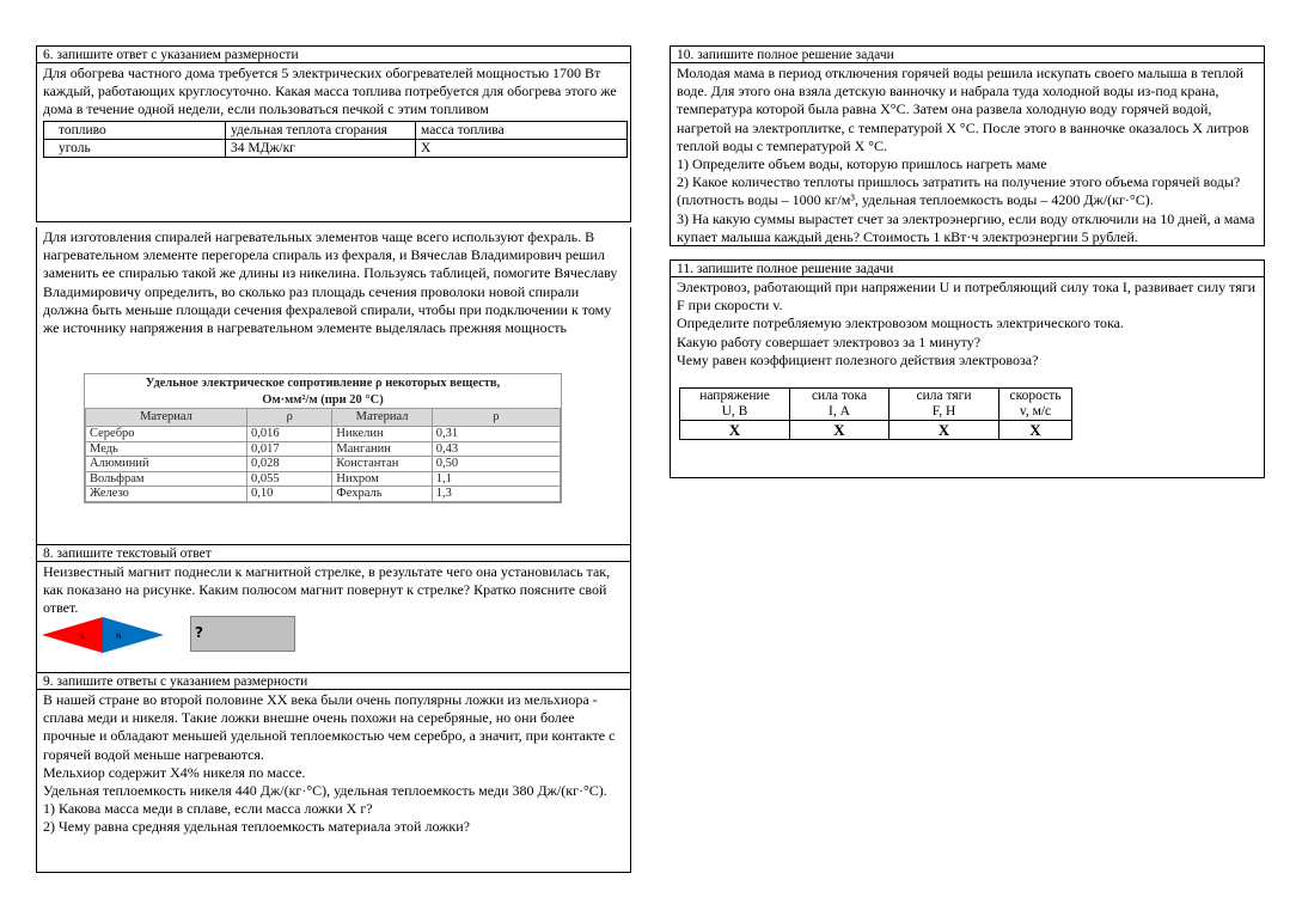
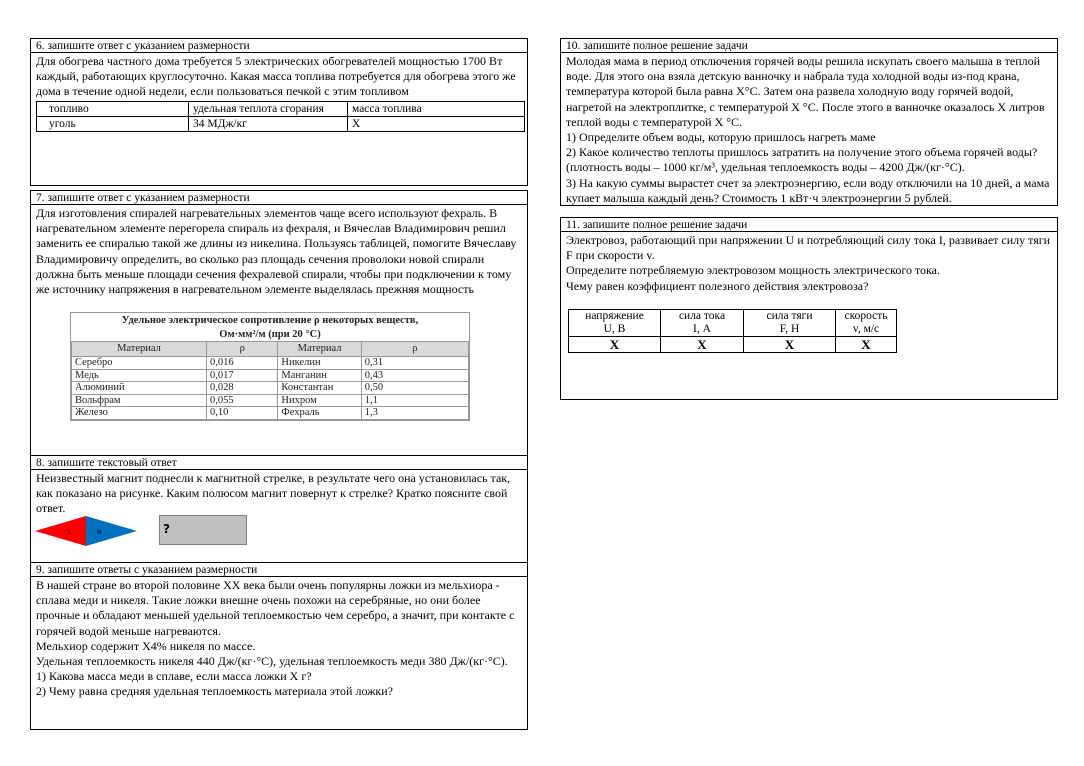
  6. запишите ответ с указанием размерности
  Для обогрева частного дома требуется 5 электрических обогревателей мощностью 1700 Вт каждый, работающих круглосуточно. Какая масса топлива потребуется для обогрева этого же дома в течение одной недели, если пользоваться печкой с этим топливом
  топливо	удельная теплота сгорания	масса топлива
  уголь	34 МДж/кг	X
+ 7. запишите ответ с указанием размерности
  Для изготовления спиралей нагревательных элементов чаще всего используют фехраль. В нагревательном элементе перегорела спираль из фехраля, и Вячеслав Владимирович решил заменить ее спиралью такой же длины из никелина. Пользуясь таблицей, помогите Вячеславу Владимировичу определить, во сколько раз площадь сечения проволоки новой спирали должна быть меньше площади сечения фехралевой спирали, чтобы при подключении к тому же источнику напряжения в нагревательном элементе выделялась прежняя мощность
  Удельное электрическое сопротивление ρ некоторых веществ,
  Ом·мм²/м (при 20 °C)
  Материал	ρ	Материал	ρ
  Серебро	0,016	Никелин	0,31
  Медь	0,017	Манганин	0,43
  Алюминий	0,028	Константан	0,50
  Вольфрам	0,055	Нихром	1,1
  Железо	0,10	Фехраль	1,3
  8. запишите текстовый ответ
  Неизвестный магнит поднесли к магнитной стрелке, в результате чего она установилась так, как показано на рисунке. Каким полюсом магнит повернут к стрелке? Кратко поясните свой ответ.
  ?
  9. запишите ответы с указанием размерности
  В нашей стране во второй половине XX века были очень популярны ложки из мельхиора - сплава меди и никеля. Такие ложки внешне очень похожи на серебряные, но они более прочные и обладают меньшей удельной теплоемкостью чем серебро, а значит, при контакте с горячей водой меньше нагреваются.
  Мельхиор содержит X4% никеля по массе.
  Удельная теплоемкость никеля 440 Дж/(кг·°С), удельная теплоемкость меди 380 Дж/(кг·°С).
  1) Какова масса меди в сплаве, если масса ложки X г?
  2) Чему равна средняя удельная теплоемкость материала этой ложки?
  10. запишите полное решение задачи
  Молодая мама в период отключения горячей воды решила искупать своего малыша в теплой воде. Для этого она взяла детскую ванночку и набрала туда холодной воды из-под крана, температура которой была равна X°C. Затем она развела холодную воду горячей водой, нагретой на электроплитке, с температурой X °C. После этого в ванночке оказалось X литров теплой воды с температурой X °C.
  1) Определите объем воды, которую пришлось нагреть маме
  2) Какое количество теплоты пришлось затратить на получение этого объема горячей воды? (плотность воды – 1000 кг/м³, удельная теплоемкость воды – 4200 Дж/(кг·°С).
  3) На какую суммы вырастет счет за электроэнергию, если воду отключили на 10 дней, а мама купает малыша каждый день? Стоимость 1 кВт·ч электроэнергии 5 рублей.
  11. запишите полное решение задачи
  Электровоз, работающий при напряжении U и потребляющий силу тока I, развивает силу тяги F при скорости v.
  Определите потребляемую электровозом мощность электрического тока.
- Какую работу совершает электровоз за 1 минуту?
  Чему равен коэффициент полезного действия электровоза?
  напряжениеU, В	сила токаI, А	сила тягиF, Н	скоростьv, м/с
  X	X	X	X
